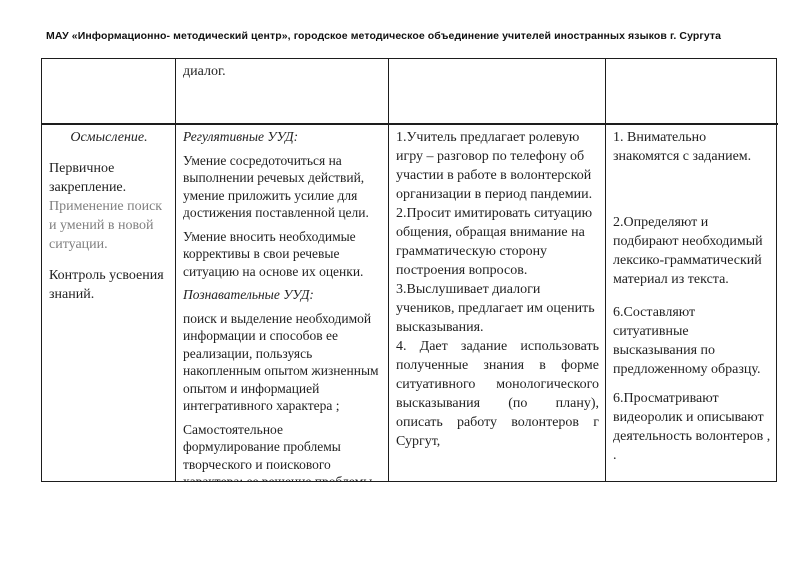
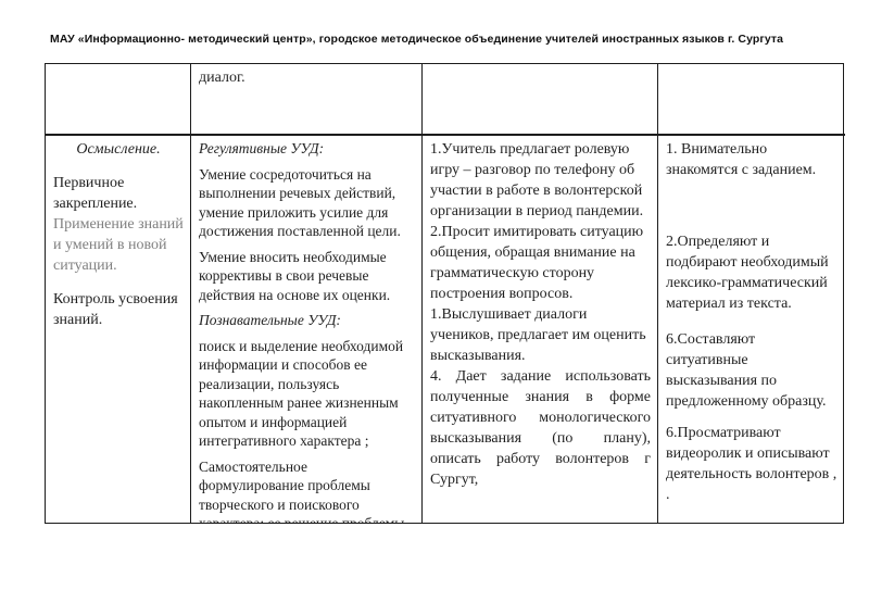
  МАУ «Информационно- методический центр», городское методическое объединение учителей иностранных языков г. Сургута
  диалог.
  Осмысление.
  Первичное закрепление.
- Применение поиск и умений в новой ситуации.
+ Применение знаний и умений в новой ситуации.
  Контроль усвоения знаний.
  Регулятивные УУД:
  Умение сосредоточиться на выполнении речевых действий, умение приложить усилие для достижения поставленной цели.
- Умение вносить необходимые коррективы в свои речевые ситуацию на основе их оценки.
+ Умение вносить необходимые коррективы в свои речевые действия на основе их оценки.
  Познавательные УУД:
- поиск и выделение необходимой информации и способов ее реализации, пользуясь накопленным опытом жизненным опытом и информацией интегративного характера ;
+ поиск и выделение необходимой информации и способов ее реализации, пользуясь накопленным ранее жизненным опытом и информацией интегративного характера ;
  1.Учитель предлагает ролевую игру – разговор по телефону об участии в работе в волонтерской организации в период пандемии.
  2.Просит имитировать ситуацию общения, обращая внимание на грамматическую сторону построения вопросов.
- 3.Выслушивает диалоги учеников, предлагает им оценить высказывания.
+ 1.Выслушивает диалоги учеников, предлагает им оценить высказывания.
  4. Дает задание использовать полученные знания в форме ситуативного монологического высказывания (по плану), описать работу волонтеров г Сургут,
  1. Внимательно знакомятся с заданием.
  2.Определяют и подбирают необходимый лексико-грамматический материал из текста.
  6.Составляют ситуативные высказывания по предложенному образцу.
  6.Просматривают видеоролик и описывают деятельность волонтеров , .
